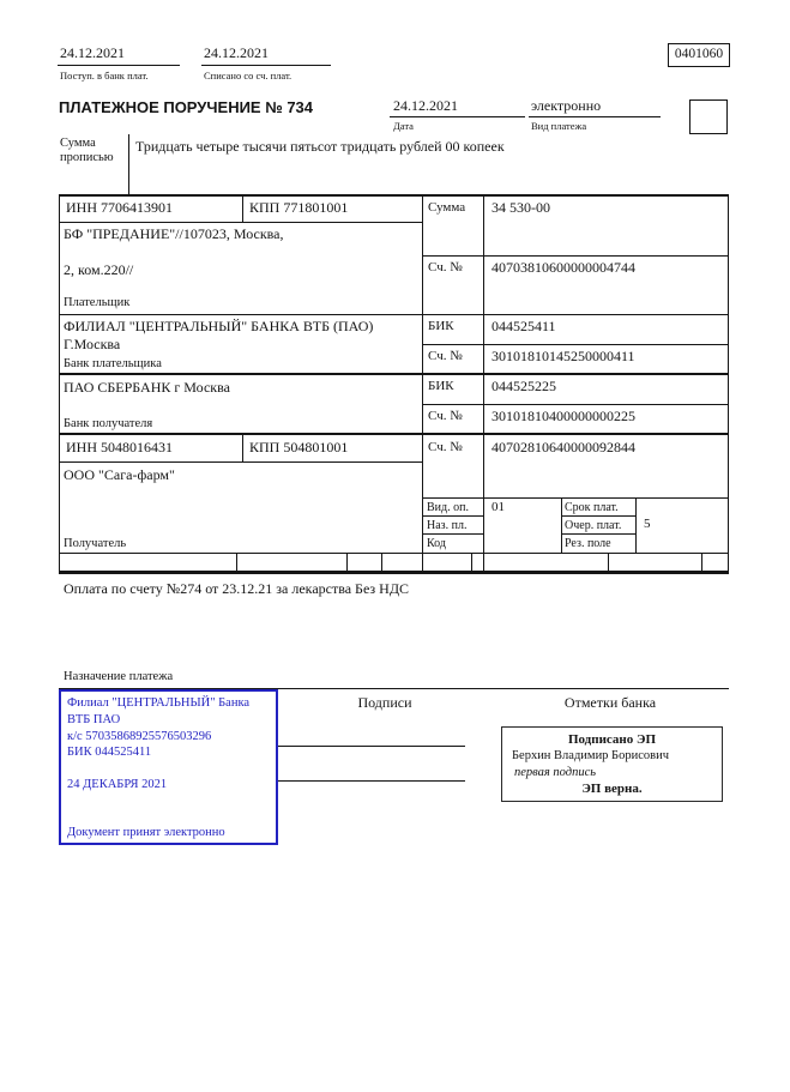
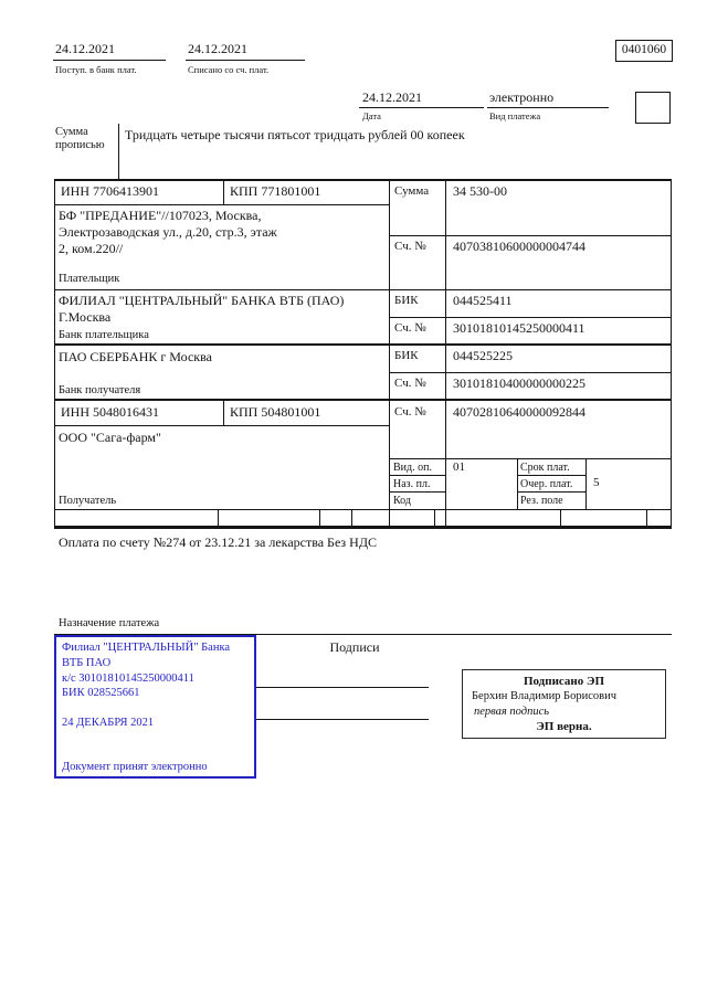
  24.12.2021
  Поступ. в банк плат.
  24.12.2021
  Списано со сч. плат.
  0401060
- ПЛАТЕЖНОЕ ПОРУЧЕНИЕ № 734
  24.12.2021
  Дата
  электронно
  Вид платежа
  Сумма прописью
  Тридцать четыре тысячи пятьсот тридцать рублей 00 копеек
  ИНН 7706413901
  КПП 771801001
  Сумма
  34 530-00
  БФ "ПРЕДАНИЕ"//107023, Москва,
+ Электрозаводская ул., д.20, стр.3, этаж
  2, ком.220//
  Сч. №
  40703810600000004744
  Плательщик
  ФИЛИАЛ "ЦЕНТРАЛЬНЫЙ" БАНКА ВТБ (ПАО)
  Г.Москва
  БИК
  044525411
  Сч. №
  30101810145250000411
  Банк плательщика
  ПАО СБЕРБАНК г Москва
  БИК
  044525225
  Сч. №
  30101810400000000225
  Банк получателя
  ИНН 5048016431
  КПП 504801001
  Сч. №
  40702810640000092844
  ООО "Сага-фарм"
  Получатель
  Вид. оп.
  01
  Наз. пл.
  Код
  Срок плат.
  Очер. плат.
  5
  Рез. поле
  Оплата по счету №274 от 23.12.21 за лекарства Без НДС
  Назначение платежа
  Подписи
- Отметки банка
  Филиал "ЦЕНТРАЛЬНЫЙ" Банка
  ВТБ ПАО
- к/с 57035868925576503296
+ к/с 30101810145250000411
- БИК 044525411
+ БИК 028525661
  24 ДЕКАБРЯ 2021
  Документ принят электронно
  Подписано ЭП
  Берхин Владимир Борисович
  первая подпись
  ЭП верна.
